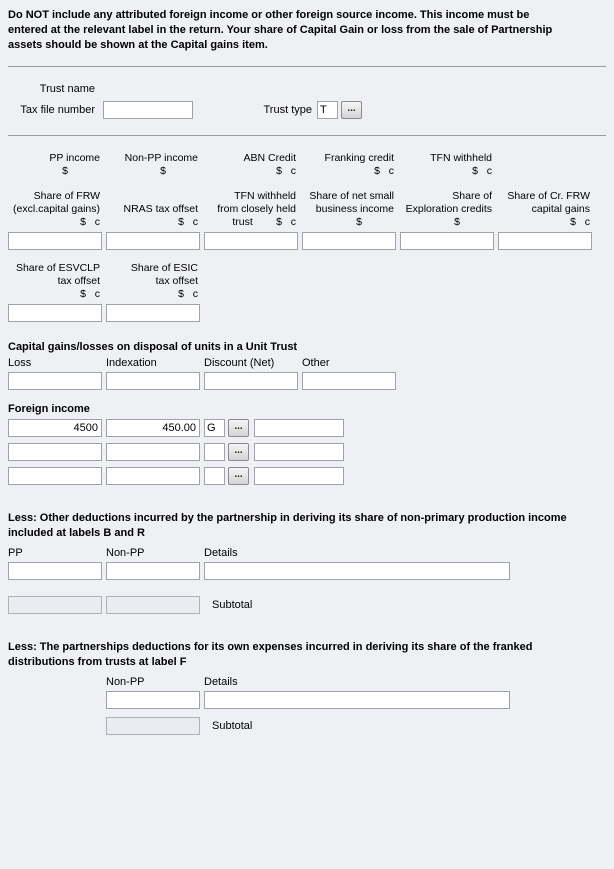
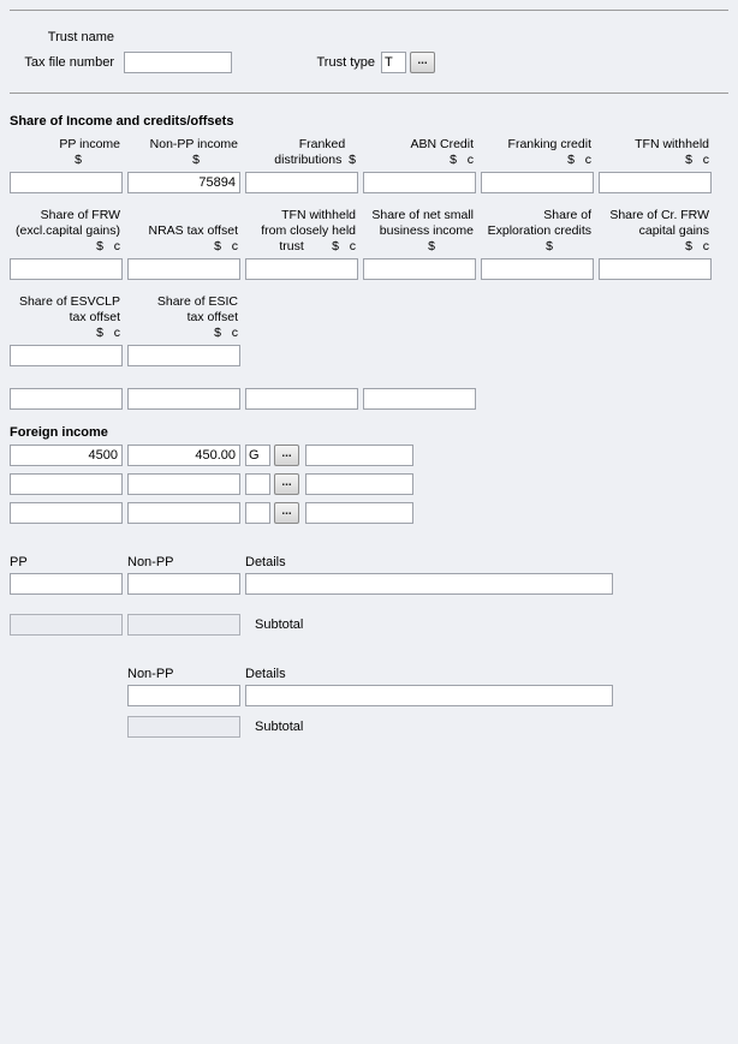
- Do NOT include any attributed foreign income or other foreign source income. This income must be entered at the relevant label in the return. Your share of Capital Gain or loss from the sale of Partnership assets should be shown at the Capital gains item.
  Trust name
  Tax file number
  Trust type
  T
  ...
+ Share of Income and credits/offsets
  PP income
  $
  Non-PP income
  $
+ Franked
+ distributions $
  ABN Credit
  $ c
  Franking credit
  $ c
  TFN withheld
  $ c
+ 75894
  Share of FRW
  (excl.capital gains)
  $ c
  NRAS tax offset
  $ c
  TFN withheld
  from closely held
  trust $ c
  Share of net small
  business income
  $
  Share of
  Exploration credits
  $
  Share of Cr. FRW
  capital gains
  $ c
  Share of ESVCLP
  tax offset
  $ c
  Share of ESIC
  tax offset
  $ c
- Capital gains/losses on disposal of units in a Unit Trust
- Loss
- Indexation
- Discount (Net)
- Other
  Foreign income
  4500
  450.00
  G
  ...
  ...
  ...
- Less: Other deductions incurred by the partnership in deriving its share of non-primary production income included at labels B and R
  PP
  Non-PP
  Details
  Subtotal
- Less: The partnerships deductions for its own expenses incurred in deriving its share of the franked distributions from trusts at label F
  Non-PP
  Details
  Subtotal
